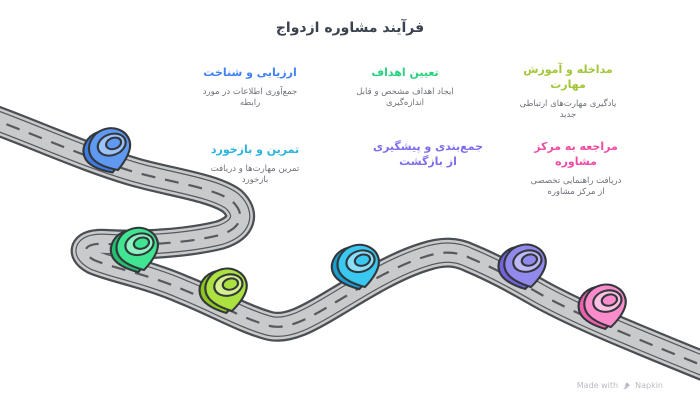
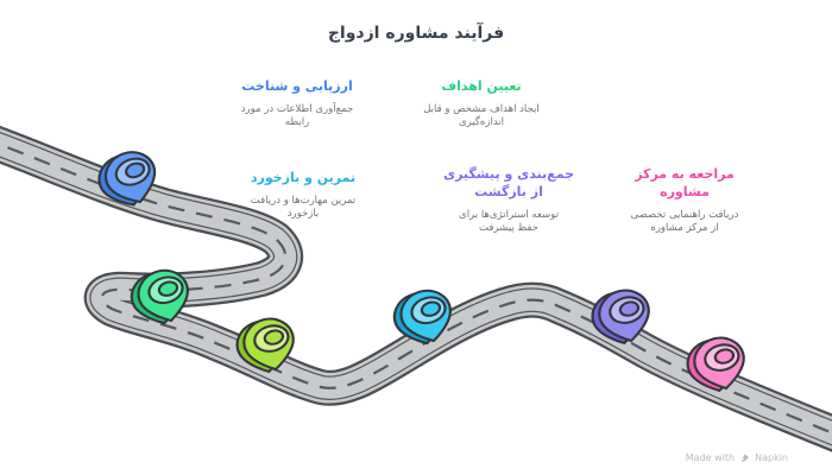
  فرآیند مشاوره ازدواج
  ارزیابی و شناخت
  جمع‌آوری اطلاعات در مورد
  رابطه
  تعیین اهداف
  ایجاد اهداف مشخص و قابل
  اندازه‌گیری
- مداخله و آموزش
- مهارت
- یادگیری مهارت‌های ارتباطی
- جدید
  تمرین و بازخورد
  تمرین مهارت‌ها و دریافت
  بازخورد
  جمع‌بندی و پیشگیری
  از بازگشت
+ توسعه استراتژی‌ها برای
+ حفظ پیشرفت
  مراجعه به مرکز
  مشاوره
  دریافت راهنمایی تخصصی
  از مرکز مشاوره
  Made with
  Napkin
